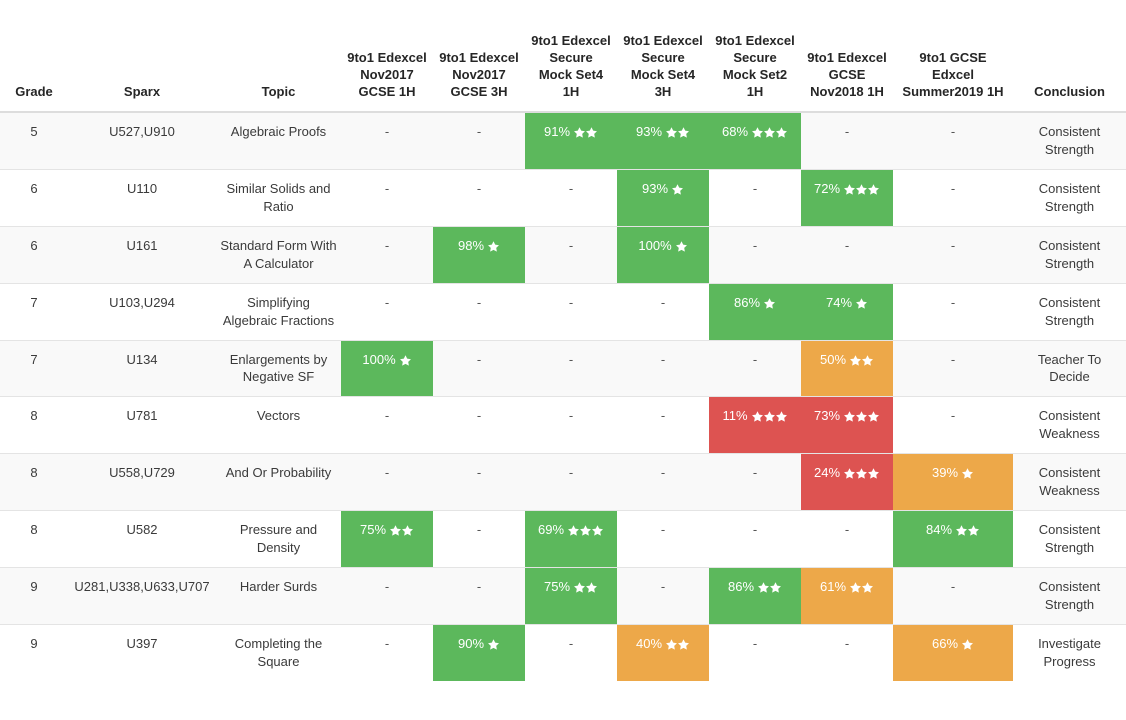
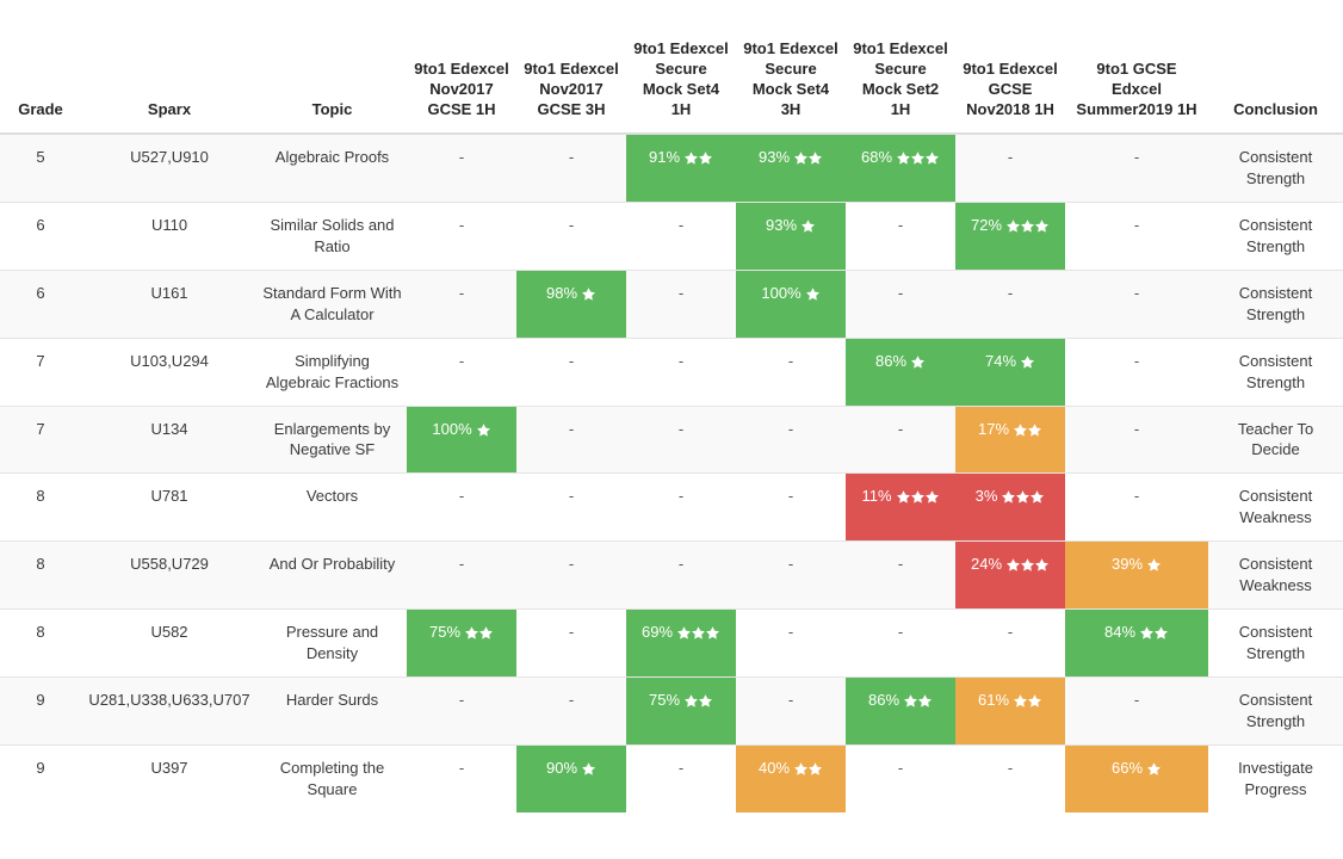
  Grade	Sparx	Topic	9to1 Edexcel Nov2017 GCSE 1H	9to1 Edexcel Nov2017 GCSE 3H	9to1 Edexcel Secure Mock Set4 1H	9to1 Edexcel Secure Mock Set4 3H	9to1 Edexcel Secure Mock Set2 1H	9to1 Edexcel GCSE Nov2018 1H	9to1 GCSE Edxcel Summer2019 1H	Conclusion
  5	U527,U910	Algebraic Proofs	-	-	91%	93%	68%	-	-	Consistent Strength
  6	U110	Similar Solids and Ratio	-	-	-	93%	-	72%	-	Consistent Strength
  6	U161	Standard Form With A Calculator	-	98%	-	100%	-	-	-	Consistent Strength
  7	U103,U294	Simplifying Algebraic Fractions	-	-	-	-	86%	74%	-	Consistent Strength
- 7	U134	Enlargements by Negative SF	100%	-	-	-	-	50%	-	Teacher To Decide
+ 7	U134	Enlargements by Negative SF	100%	-	-	-	-	17%	-	Teacher To Decide
- 8	U781	Vectors	-	-	-	-	11%	73%	-	Consistent Weakness
+ 8	U781	Vectors	-	-	-	-	11%	3%	-	Consistent Weakness
  8	U558,U729	And Or Probability	-	-	-	-	-	24%	39%	Consistent Weakness
  8	U582	Pressure and Density	75%	-	69%	-	-	-	84%	Consistent Strength
  9	U281,U338,U633,U707	Harder Surds	-	-	75%	-	86%	61%	-	Consistent Strength
  9	U397	Completing the Square	-	90%	-	40%	-	-	66%	Investigate Progress
